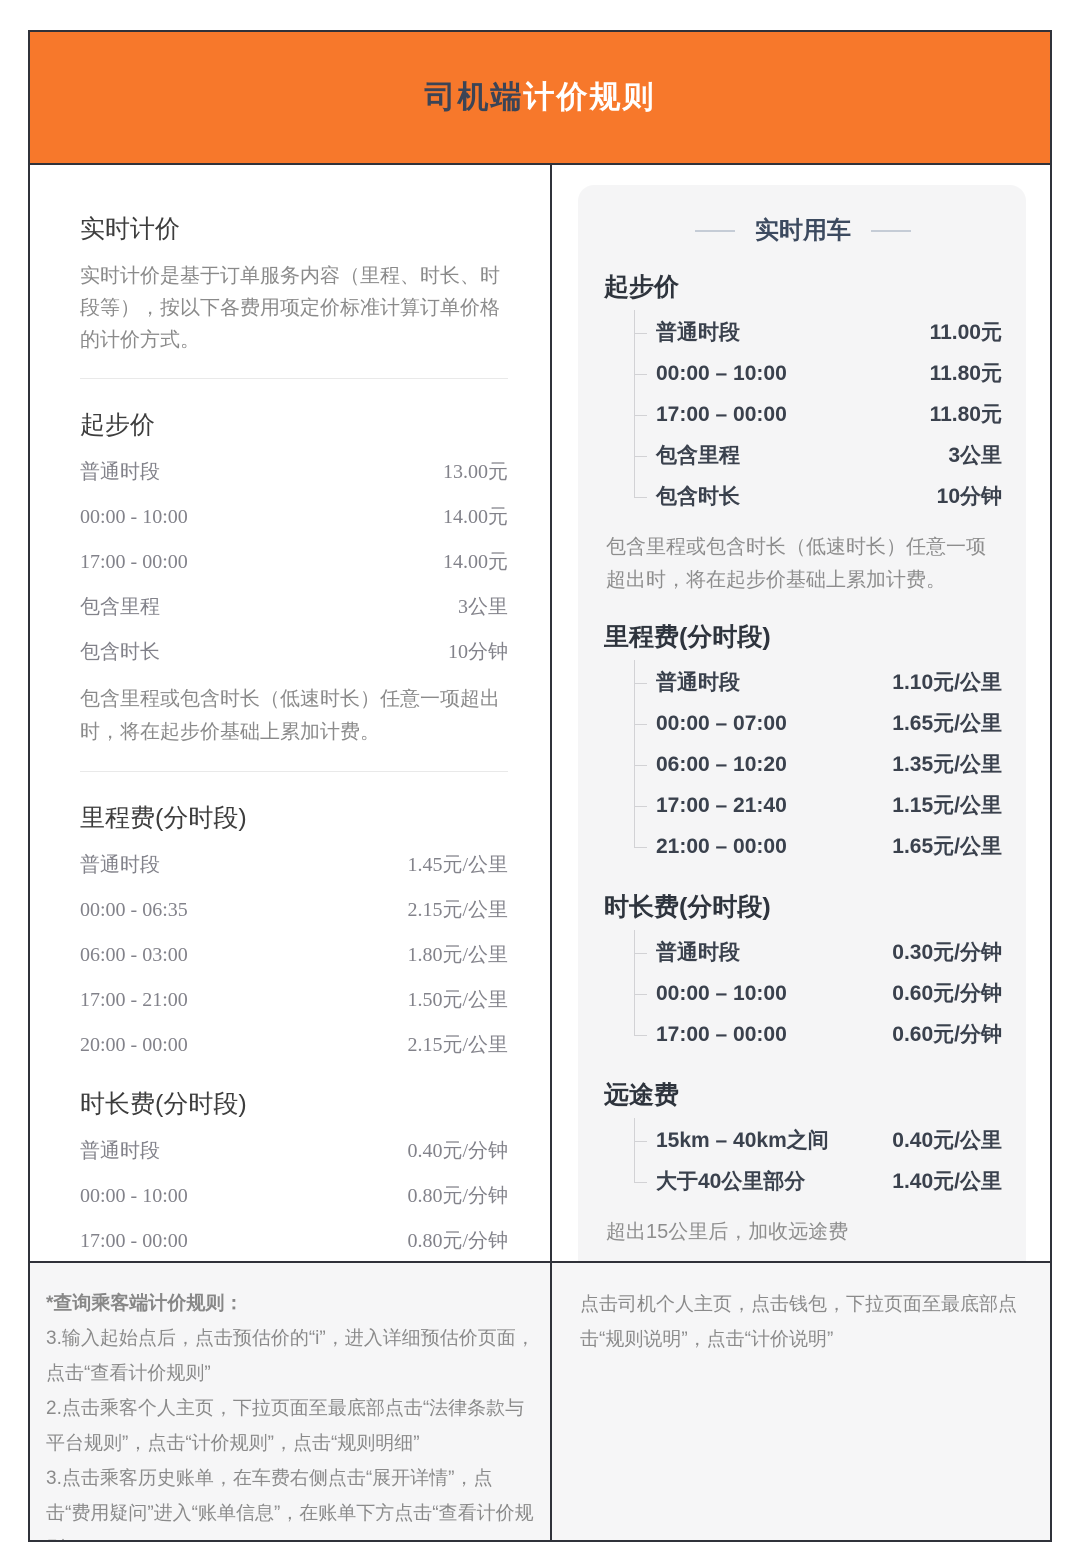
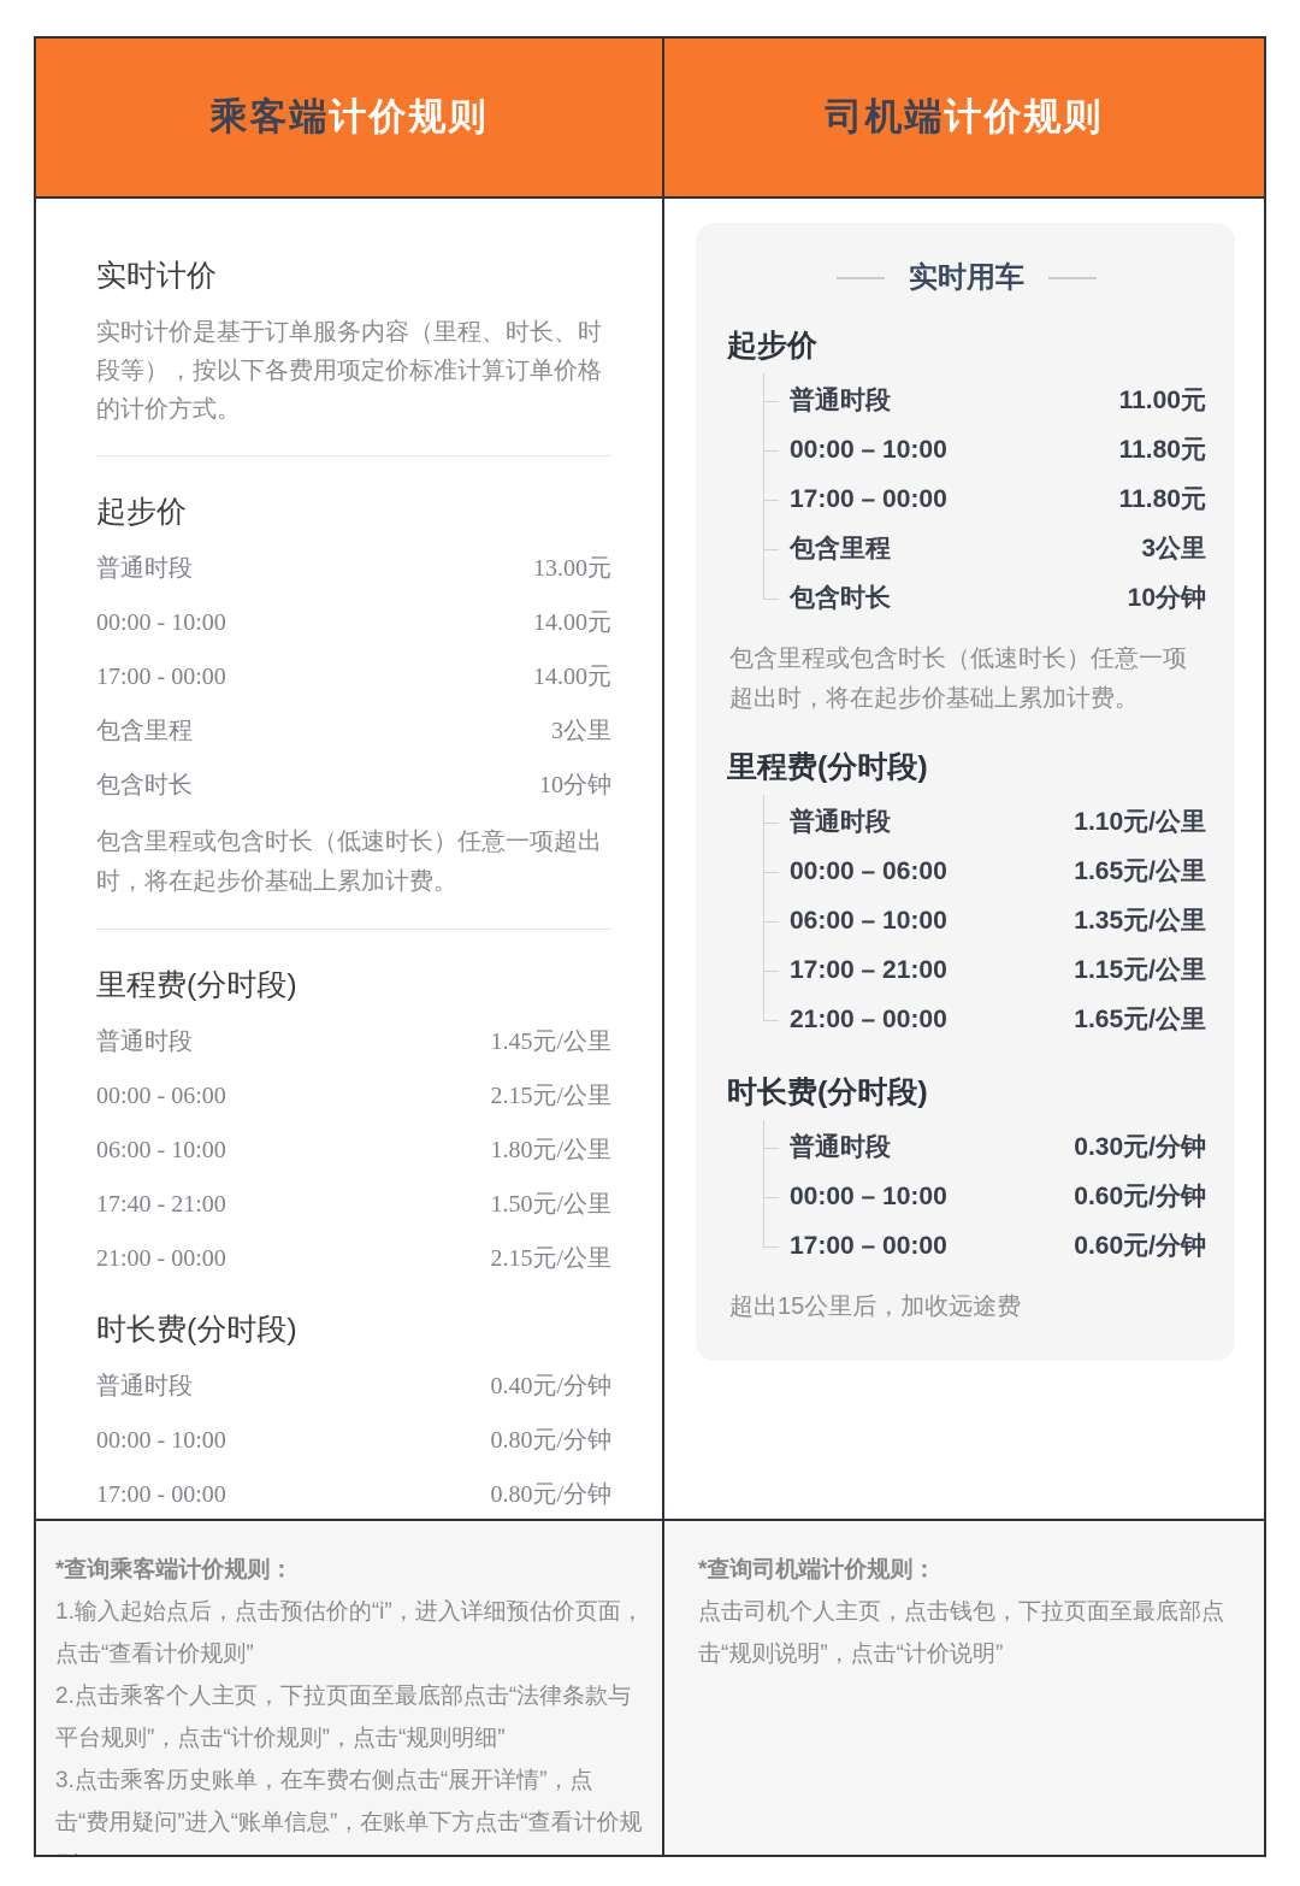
+ 乘客端计价规则
  司机端计价规则
  实时计价
  实时计价是基于订单服务内容（里程、时长、时段等），按以下各费用项定价标准计算订单价格的计价方式。
  起步价
  普通时段
  13.00元
  00:00 - 10:00
  14.00元
  17:00 - 00:00
  14.00元
  包含里程
  3公里
  包含时长
  10分钟
  包含里程或包含时长（低速时长）任意一项超出时，将在起步价基础上累加计费。
  里程费(分时段)
  普通时段
  1.45元/公里
- 00:00 - 06:35
+ 00:00 - 06:00
  2.15元/公里
- 06:00 - 03:00
+ 06:00 - 10:00
  1.80元/公里
- 17:00 - 21:00
+ 17:40 - 21:00
  1.50元/公里
- 20:00 - 00:00
+ 21:00 - 00:00
  2.15元/公里
  时长费(分时段)
  普通时段
  0.40元/分钟
  00:00 - 10:00
  0.80元/分钟
  17:00 - 00:00
  0.80元/分钟
  实时用车
  起步价
  普通时段
  11.00元
  00:00 – 10:00
  11.80元
  17:00 – 00:00
  11.80元
  包含里程
  3公里
  包含时长
  10分钟
  包含里程或包含时长（低速时长）任意一项超出时，将在起步价基础上累加计费。
  里程费(分时段)
  普通时段
  1.10元/公里
- 00:00 – 07:00
+ 00:00 – 06:00
  1.65元/公里
- 06:00 – 10:20
+ 06:00 – 10:00
  1.35元/公里
- 17:00 – 21:40
+ 17:00 – 21:00
  1.15元/公里
  21:00 – 00:00
  1.65元/公里
  时长费(分时段)
  普通时段
  0.30元/分钟
  00:00 – 10:00
  0.60元/分钟
  17:00 – 00:00
  0.60元/分钟
- 远途费
- 15km – 40km之间
- 0.40元/公里
- 大于40公里部分
- 1.40元/公里
  超出15公里后，加收远途费
  *查询乘客端计价规则：
- 3.输入起始点后，点击预估价的“i”，进入详细预估价页面，点击“查看计价规则”
+ 1.输入起始点后，点击预估价的“i”，进入详细预估价页面，点击“查看计价规则”
  2.点击乘客个人主页，下拉页面至最底部点击“法律条款与平台规则”，点击“计价规则”，点击“规则明细”
  3.点击乘客历史账单，在车费右侧点击“展开详情”，点击“费用疑问”进入“账单信息”，在账单下方点击“查看计价规
+ *查询司机端计价规则：
  点击司机个人主页，点击钱包，下拉页面至最底部点击“规则说明”，点击“计价说明”
